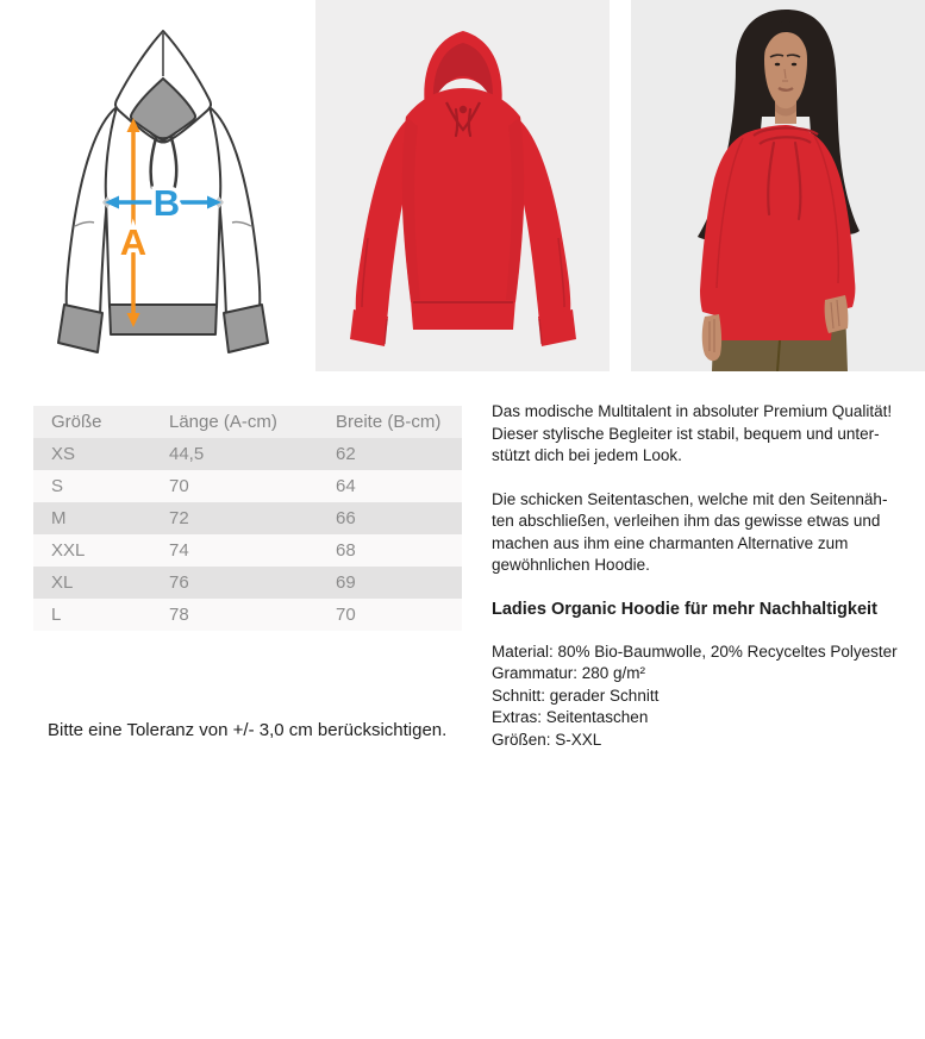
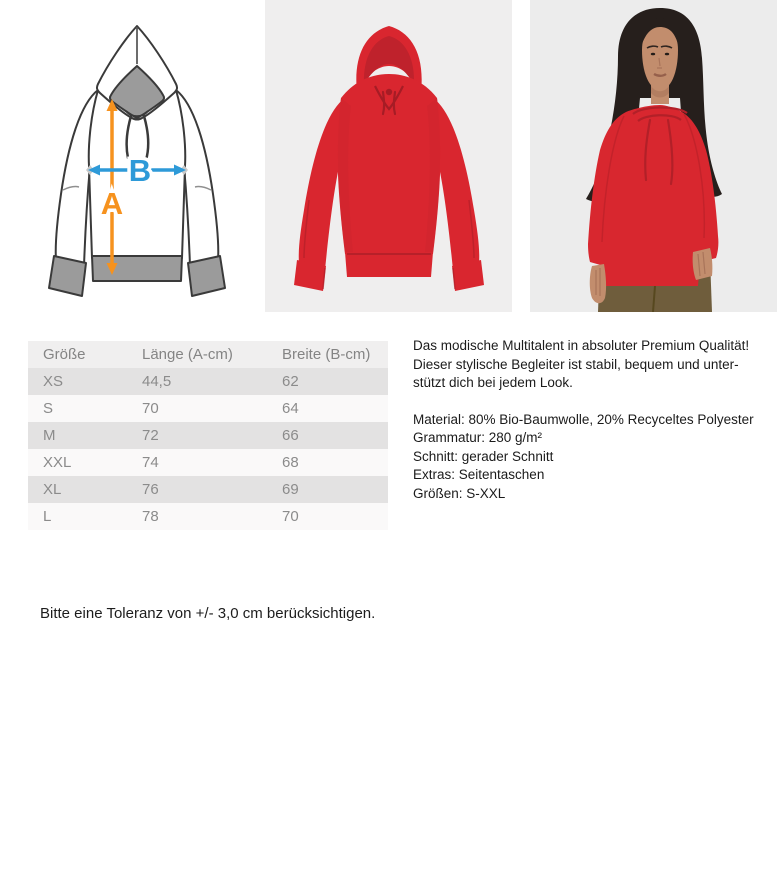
  A
  B
  Größe	Länge (A-cm)	Breite (B-cm)
  XS	44,5	62
  S	70	64
  M	72	66
  XXL	74	68
  XL	76	69
  L	78	70
  Bitte eine Toleranz von +/- 3,0 cm berücksichtigen.
  Das modische Multitalent in absoluter Premium Qualität!
  Dieser stylische Begleiter ist stabil, bequem und unter-
  stützt dich bei jedem Look.
- Die schicken Seitentaschen, welche mit den Seitennäh-
- ten abschließen, verleihen ihm das gewisse etwas und
- machen aus ihm eine charmanten Alternative zum
- gewöhnlichen Hoodie.
- Ladies Organic Hoodie für mehr Nachhaltigkeit
  Material: 80% Bio-Baumwolle, 20% Recyceltes Polyester
  Grammatur: 280 g/m²
  Schnitt: gerader Schnitt
  Extras: Seitentaschen
  Größen: S-XXL
